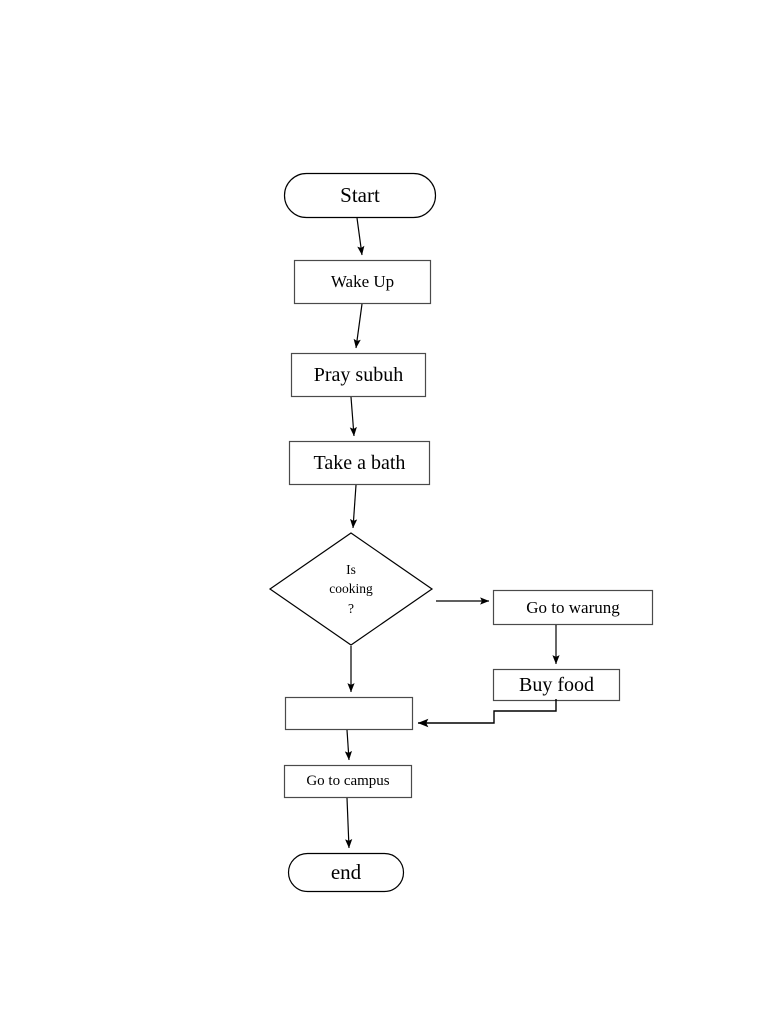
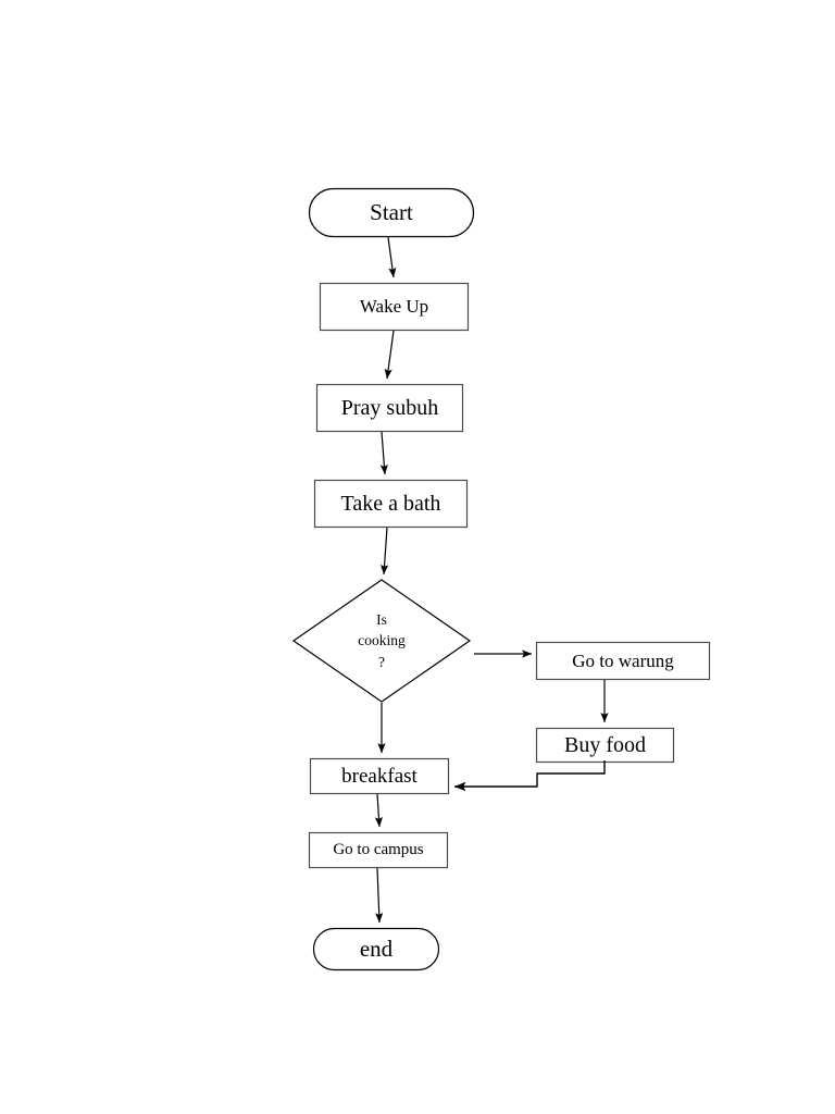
  Start
  Wake Up
  Pray subuh
  Take a bath
  Is
  cooking
  ?
  Go to warung
  Buy food
+ breakfast
  Go to campus
  end
